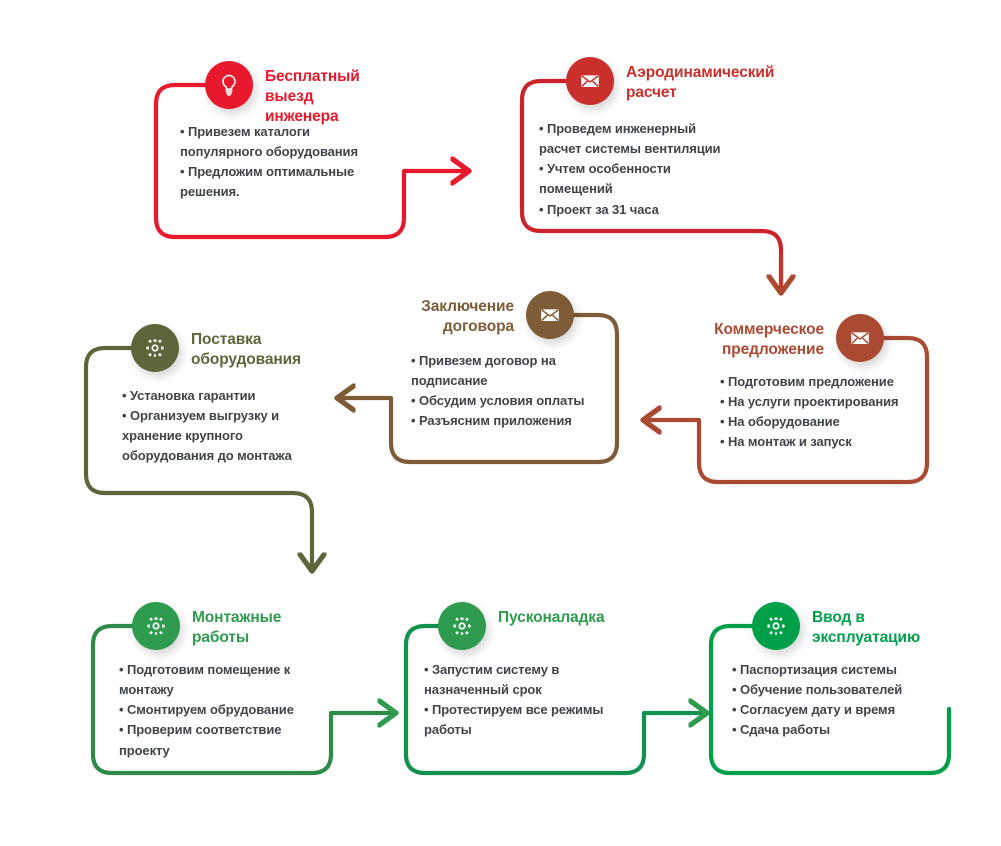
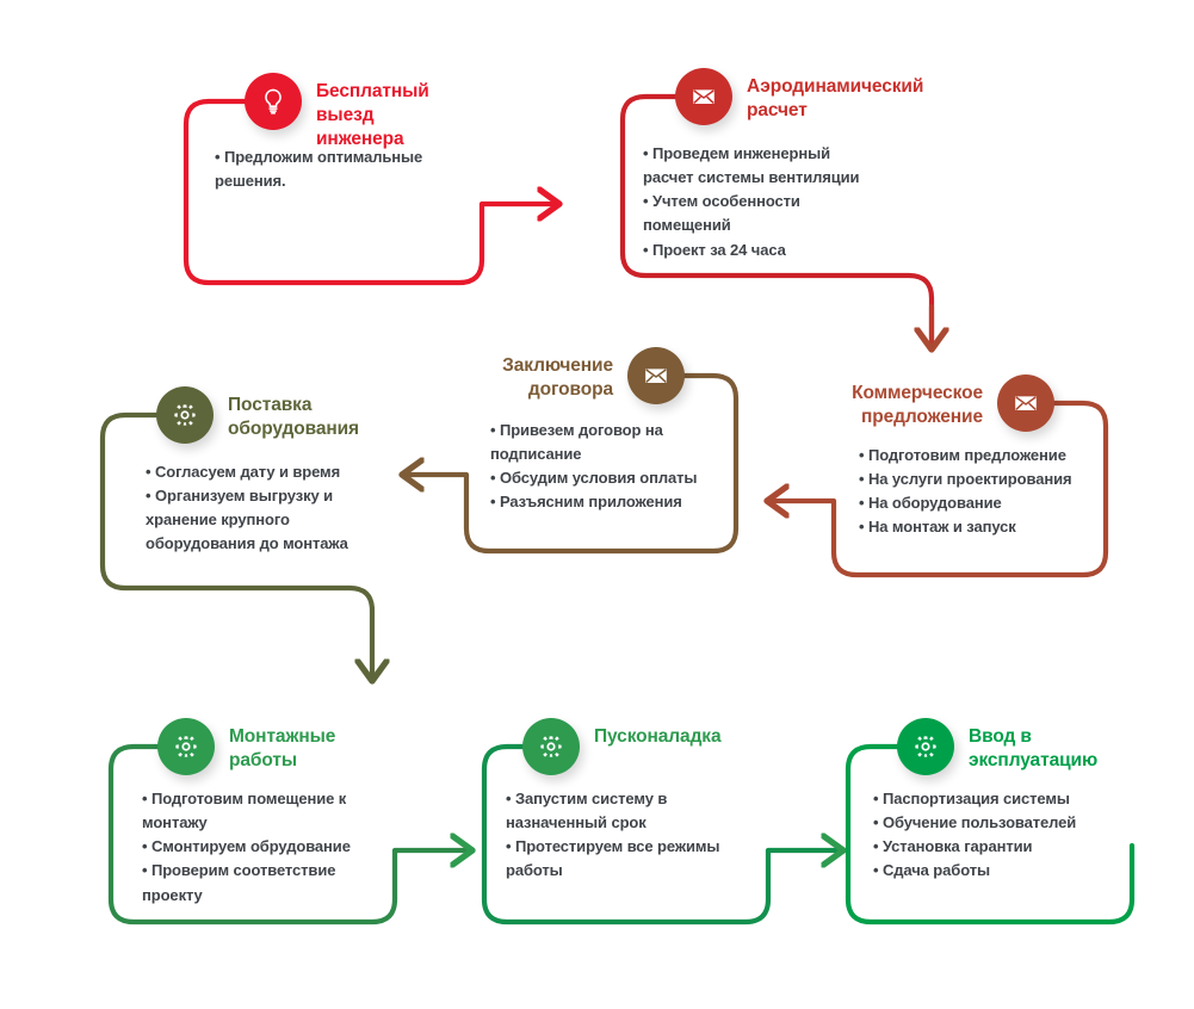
  Бесплатный
  выезд инженера
- • Привезем каталоги
- популярного оборудования
  • Предложим оптимальные
  решения.
  Аэродинамический
  расчет
  • Проведем инженерный
  расчет системы вентиляции
  • Учтем особенности
  помещений
- • Проект за 31 часа
+ • Проект за 24 часа
  Коммерческое
  предложение
  • Подготовим предложение
  • На услуги проектирования
  • На оборудование
  • На монтаж и запуск
  Заключение
  договора
  • Привезем договор на
  подписание
  • Обсудим условия оплаты
  • Разъясним приложения
  Поставка
  оборудования
- • Установка гарантии
+ • Согласуем дату и время
  • Организуем выгрузку и
  хранение крупного
  оборудования до монтажа
  Монтажные
  работы
  • Подготовим помещение к
  монтажу
  • Смонтируем обрудование
  • Проверим соответствие
  проекту
  Пусконаладка
  • Запустим систему в
  назначенный срок
  • Протестируем все режимы
  работы
  Ввод в
  эксплуатацию
  • Паспортизация системы
  • Обучение пользователей
- • Согласуем дату и время
+ • Установка гарантии
  • Сдача работы
